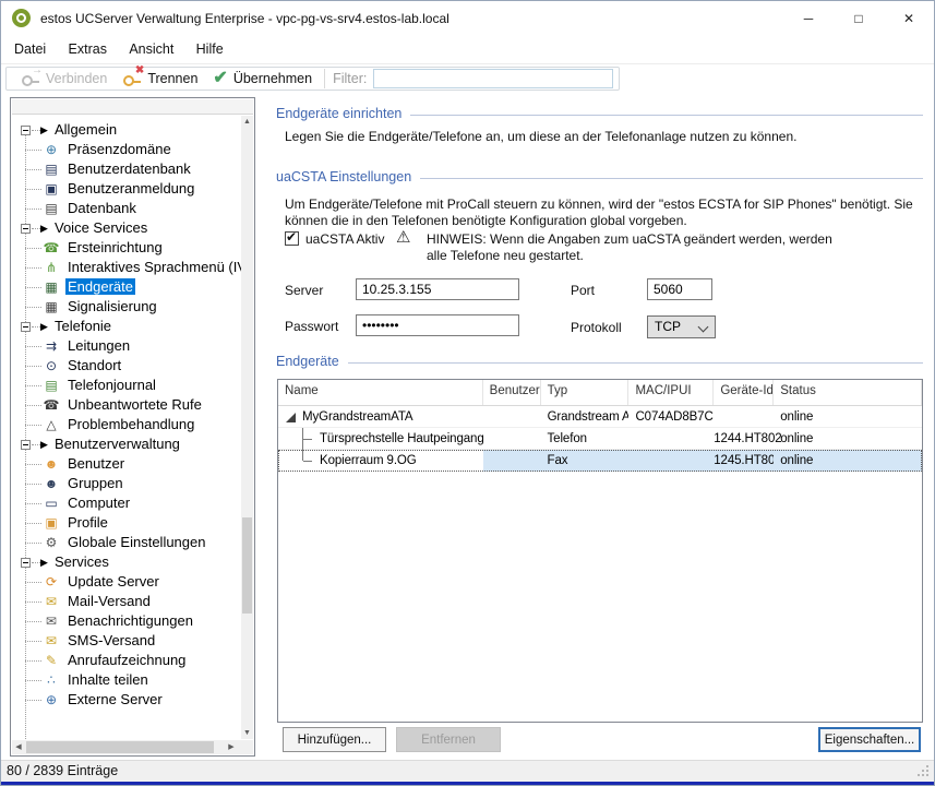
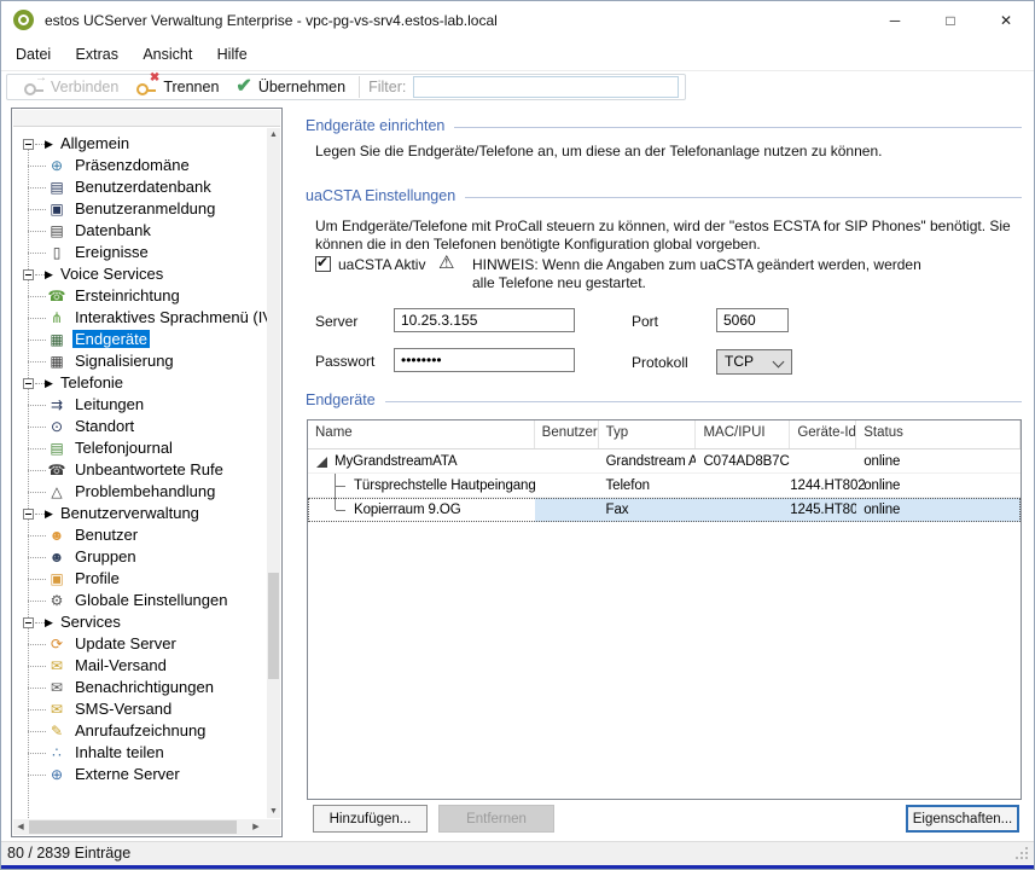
  estos UCServer Verwaltung Enterprise - vpc-pg-vs-srv4.estos-lab.local
  ─
  □
  ✕
  Datei Extras Ansicht Hilfe
  →
  Verbinden
  ✖
  Trennen
  ✔
  Übernehmen
  Filter:
  ▶
  Allgemein
  ⊕
  Präsenzdomäne
  ▤
  Benutzerdatenbank
  ▣
  Benutzeranmeldung
  ▤
  Datenbank
+ ▯
+ Ereignisse
  ▶
  Voice Services
  ☎
  Ersteinrichtung
  ⋔
  Interaktives Sprachmenü (I
  ▦
  Endgeräte
  ▦
  Signalisierung
  ▶
  Telefonie
  ⇉
  Leitungen
  ⊙
  Standort
  ▤
  Telefonjournal
  ☎
  Unbeantwortete Rufe
  △
  Problembehandlung
  ▶
  Benutzerverwaltung
  ☻
  Benutzer
  ☻
  Gruppen
- ▭
- Computer
  ▣
  Profile
  ⚙
  Globale Einstellungen
  ▶
  Services
  ⟳
  Update Server
  ✉
  Mail-Versand
  ✉
  Benachrichtigungen
  ✉
  SMS-Versand
  ✎
  Anrufaufzeichnung
  ∴
  Inhalte teilen
  ⊕
  Externe Server
  Endgeräte einrichten
  Legen Sie die Endgeräte/Telefone an, um diese an der Telefonanlage nutzen zu können.
  uaCSTA Einstellungen
  Um Endgeräte/Telefone mit ProCall steuern zu können, wird der "estos ECSTA for SIP Phones" benötigt. Sie können die in den Telefonen benötigte Konfiguration global vorgeben.
  uaCSTA Aktiv
  ⚠
  HINWEIS: Wenn die Angaben zum uaCSTA geändert werden, werden
  alle Telefone neu gestartet.
  Server
  10.25.3.155
  Port
  5060
  Passwort
  ••••••••
  Protokoll
  TCP
  Endgeräte
  Name
  Benutzer
  Typ
  MAC/IPUI
  Geräte-Id
  Status
  MyGrandstreamATA
  Grandstream A
  C074AD8B7C
  online
  Türsprechstelle Hautpeingang
  Telefon
  1244.HT80
  online
  Kopierraum 9.OG
  Fax
  1245.HT80
  online
  Hinzufügen...
  Entfernen
  Eigenschaften...
  80 / 2839 Einträge
